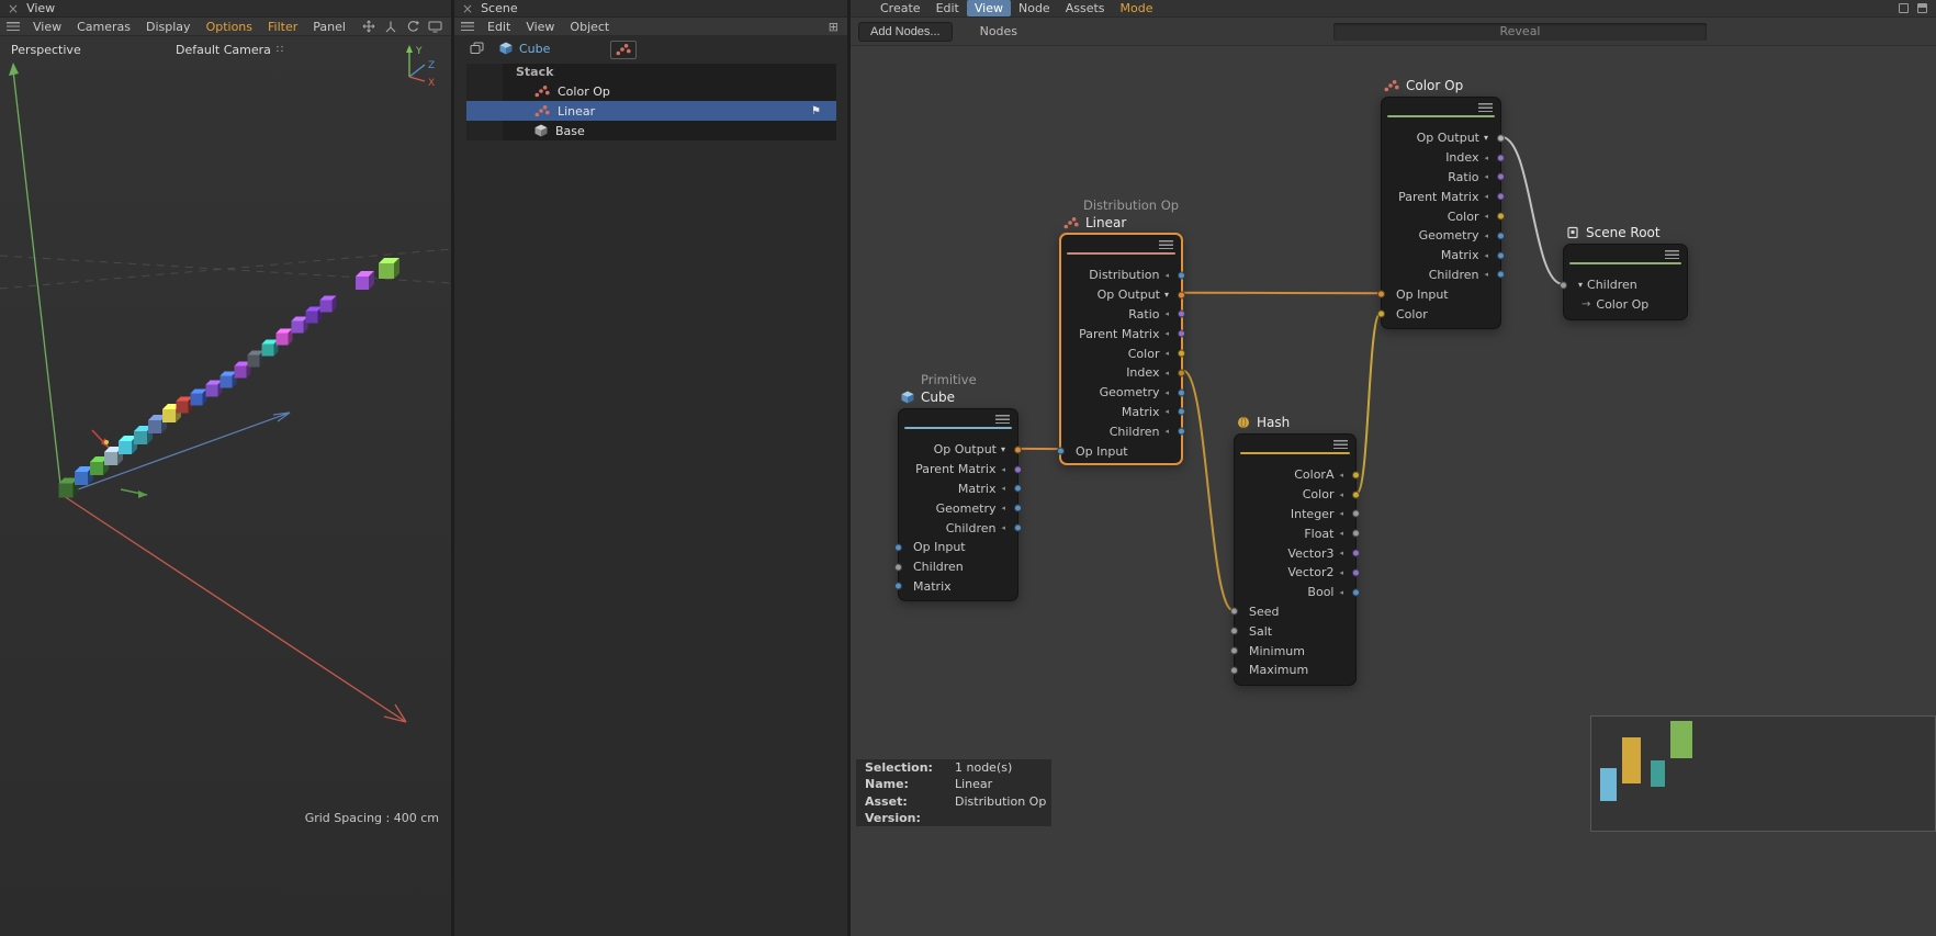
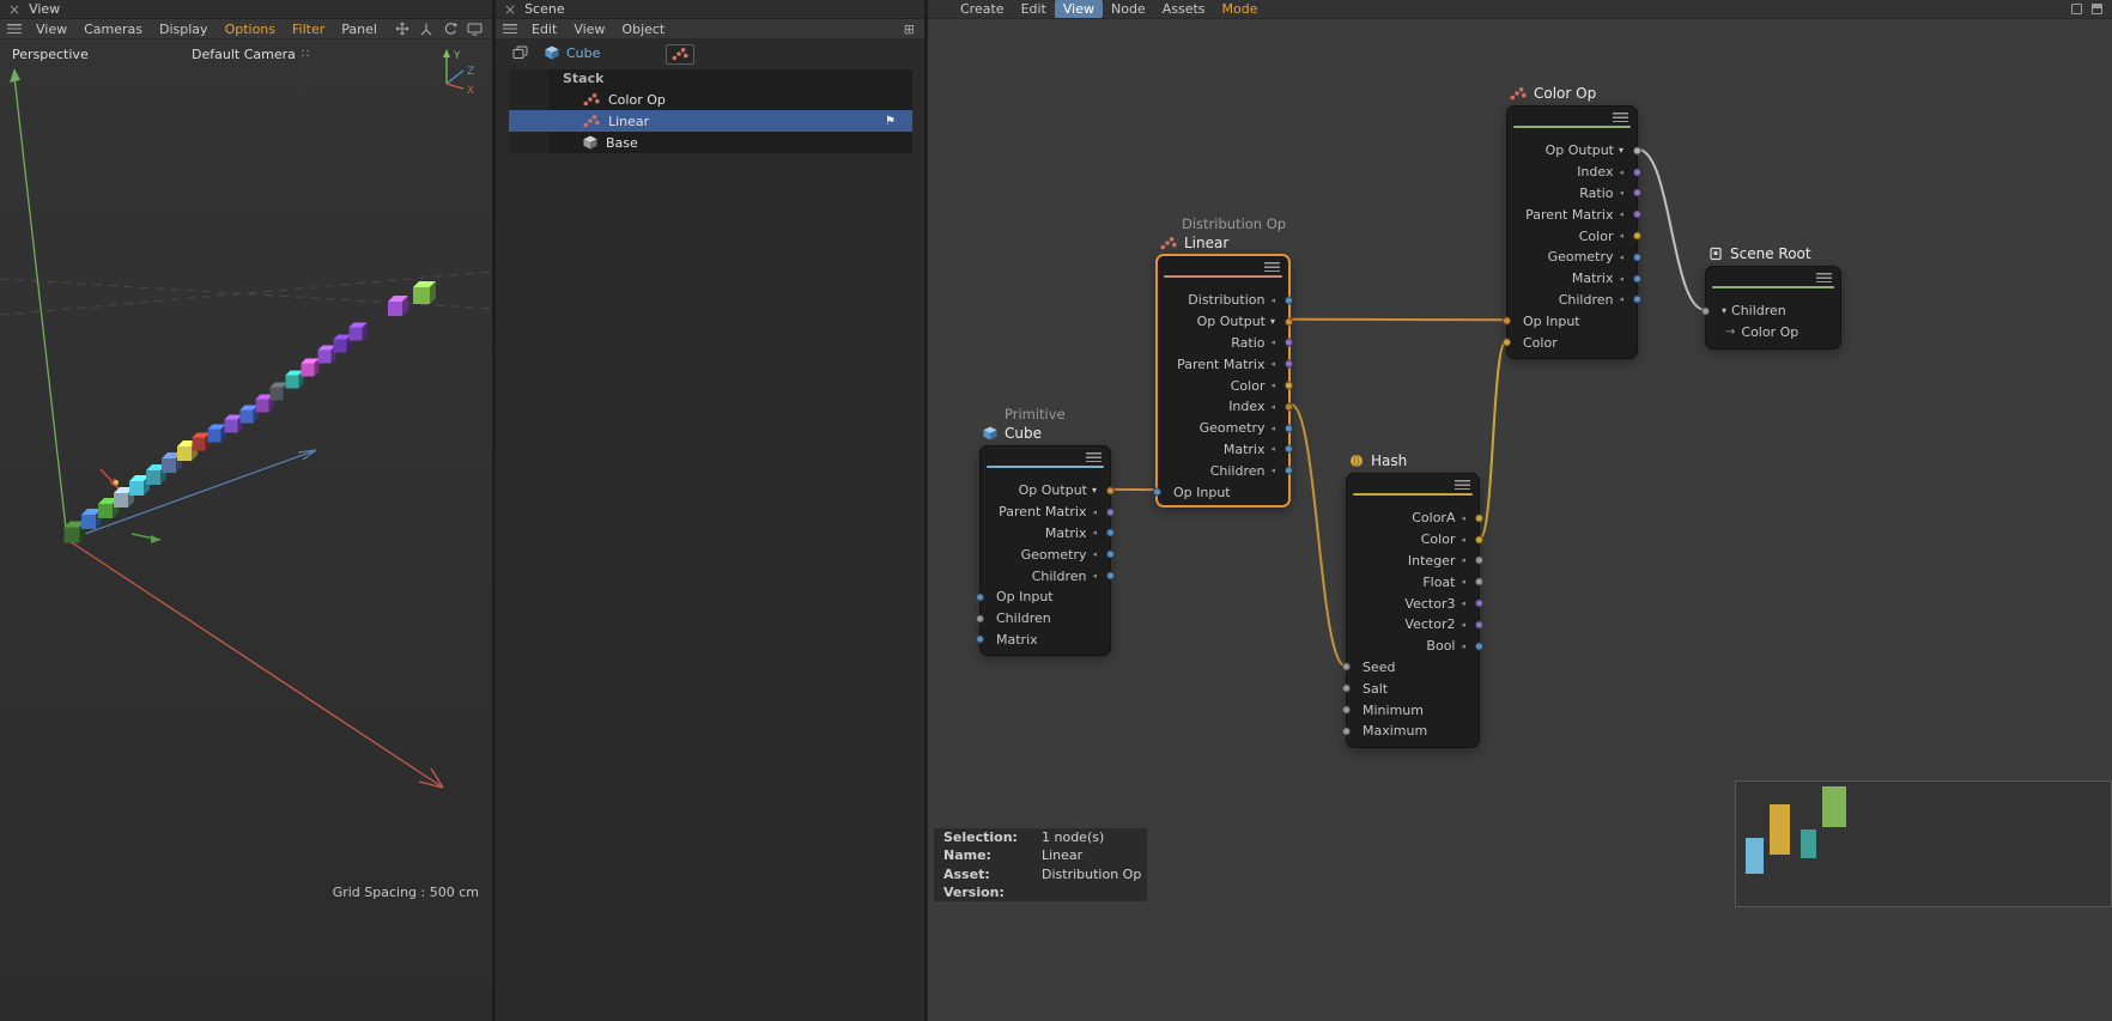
  ×
  View
  View
  Cameras
  Display
  Options
  Filter
  Panel
  Perspective
  Default Camera
  ∷
  Y
  Z
  X
- Grid Spacing : 400 cm
+ Grid Spacing : 500 cm
  ×
  Scene
  Edit
  View
  Object
  ⊞
  Cube
  Stack
  Color Op
  Linear
  ⚑
  Base
  Color Op
  Op Output
  ▾
  Index
  ◂
  Ratio
  ◂
  Parent Matrix
  ◂
  Color
  ◂
  Geometry
  ◂
  Matrix
  ◂
  Children
  ◂
  Op Input
  Color
  Distribution Op
  Linear
  Distribution
  ◂
  Op Output
  ▾
  Ratio
  ◂
  Parent Matrix
  ◂
  Color
  ◂
  Index
  ◂
  Geometry
  ◂
  Matrix
  ◂
  Children
  ◂
  Op Input
  Primitive
  Cube
  Op Output
  ▾
  Parent Matrix
  ◂
  Matrix
  ◂
  Geometry
  ◂
  Children
  ◂
  Op Input
  Children
  Matrix
  Hash
  ColorA
  ◂
  Color
  ◂
  Integer
  ◂
  Float
  ◂
  Vector3
  ◂
  Vector2
  ◂
  Bool
  ◂
  Seed
  Salt
  Minimum
  Maximum
  Scene Root
  ▾
  Children
  →
  Color Op
  Create
  Edit
  View
  Node
  Assets
  Mode
- Add Nodes...
- Nodes
- Reveal
  Selection:
  1 node(s)
  Name:
  Linear
  Asset:
  Distribution Op
  Version:
